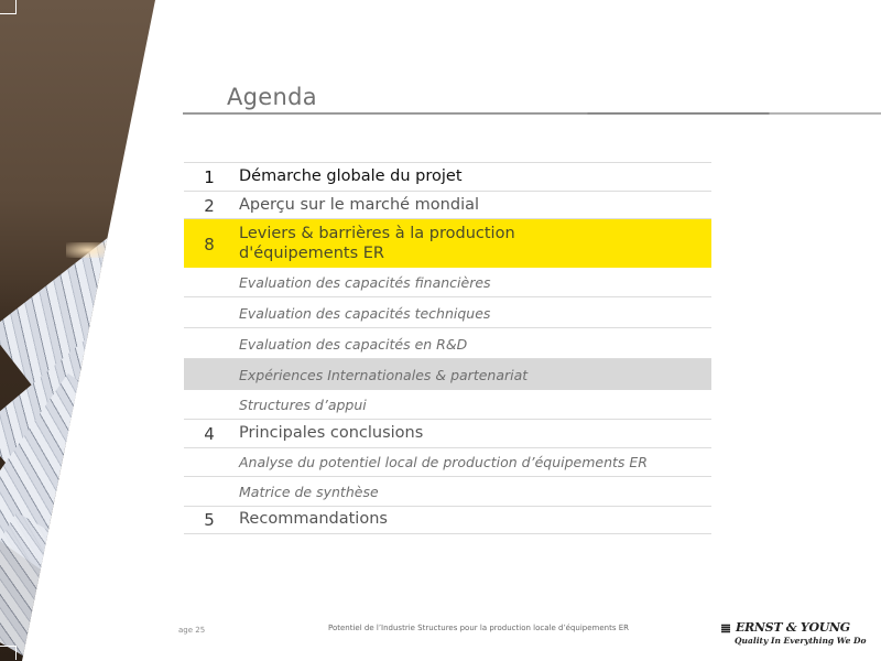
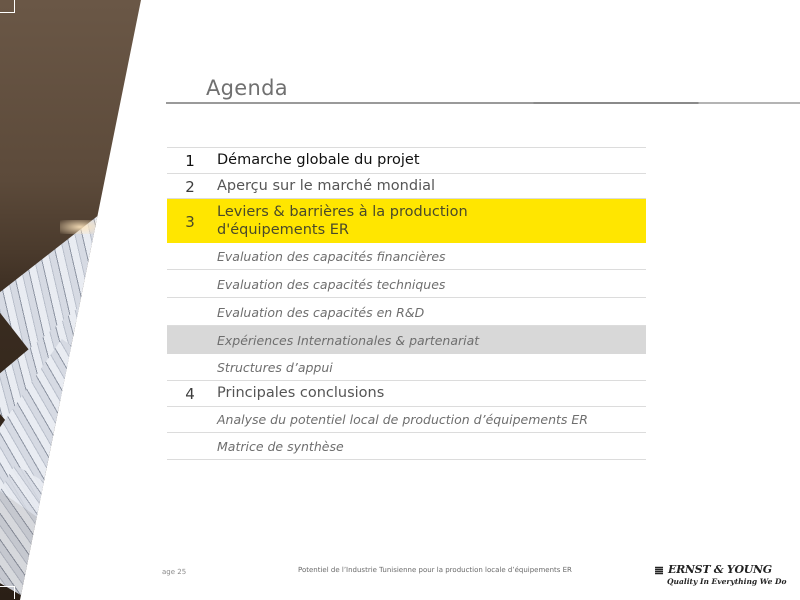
  Agenda
  1
  Démarche globale du projet
  2
  Aperçu sur le marché mondial
- 8
+ 3
  Leviers & barrières à la production d'équipements ER
  Evaluation des capacités financières
  Evaluation des capacités techniques
  Evaluation des capacités en R&D
  Expériences Internationales & partenariat
  Structures d’appui
  4
  Principales conclusions
  Analyse du potentiel local de production d’équipements ER
  Matrice de synthèse
- 5
- Recommandations
  age 25
- Potentiel de l’Industrie Structures pour la production locale d’équipements ER
+ Potentiel de l’Industrie Tunisienne pour la production locale d’équipements ER
  ≣
  ERNST & YOUNG
  Quality In Everything We Do
